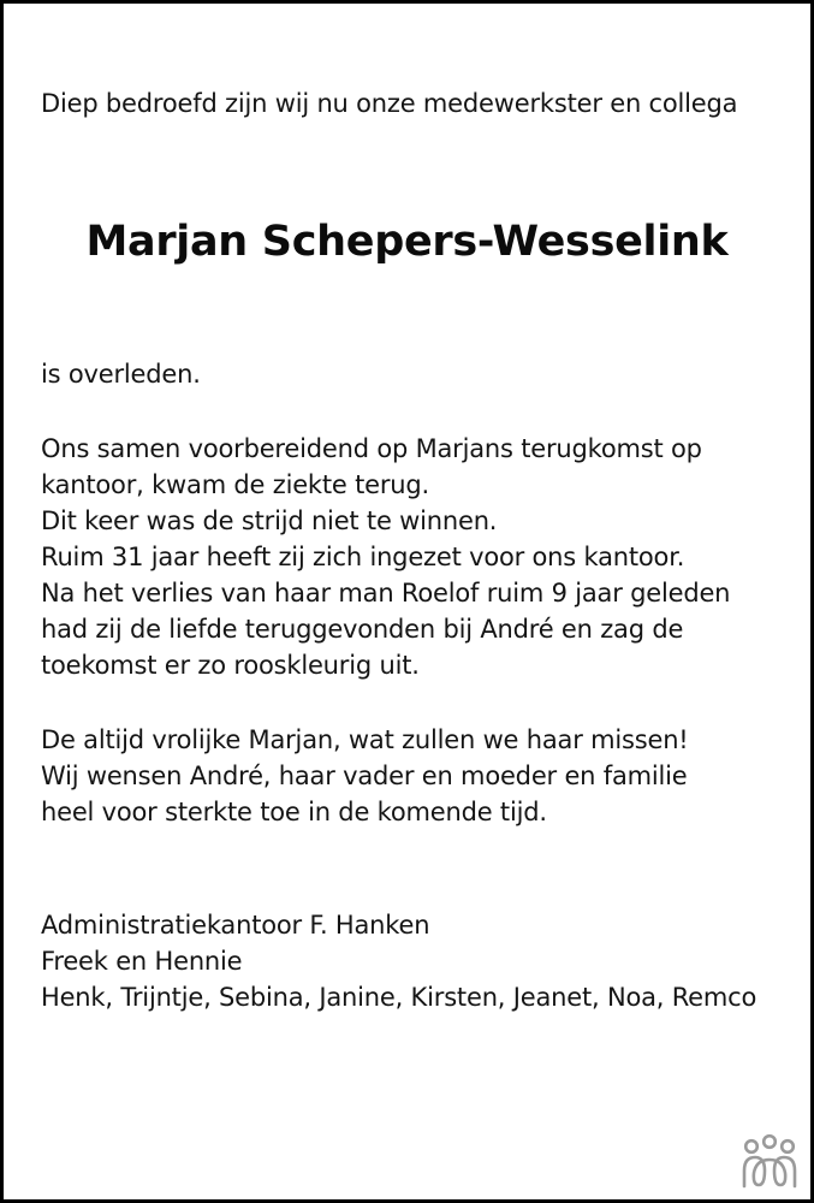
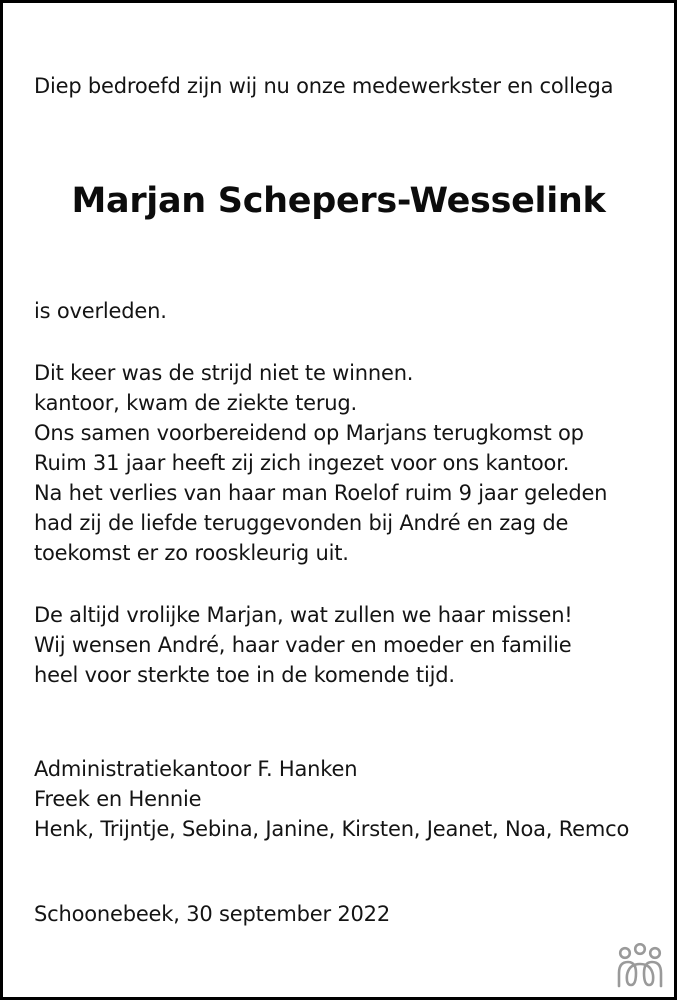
  Diep bedroefd zijn wij nu onze medewerkster en collega
  Marjan Schepers-Wesselink
  is overleden.
- Ons samen voorbereidend op Marjans terugkomst op
+ Dit keer was de strijd niet te winnen.
  kantoor, kwam de ziekte terug.
- Dit keer was de strijd niet te winnen.
+ Ons samen voorbereidend op Marjans terugkomst op
  Ruim 31 jaar heeft zij zich ingezet voor ons kantoor.
  Na het verlies van haar man Roelof ruim 9 jaar geleden
  had zij de liefde teruggevonden bij André en zag de
  toekomst er zo rooskleurig uit.
  De altijd vrolijke Marjan, wat zullen we haar missen!
  Wij wensen André, haar vader en moeder en familie
  heel voor sterkte toe in de komende tijd.
  Administratiekantoor F. Hanken
  Freek en Hennie
  Henk, Trijntje, Sebina, Janine, Kirsten, Jeanet, Noa, Remco
+ Schoonebeek, 30 september 2022
